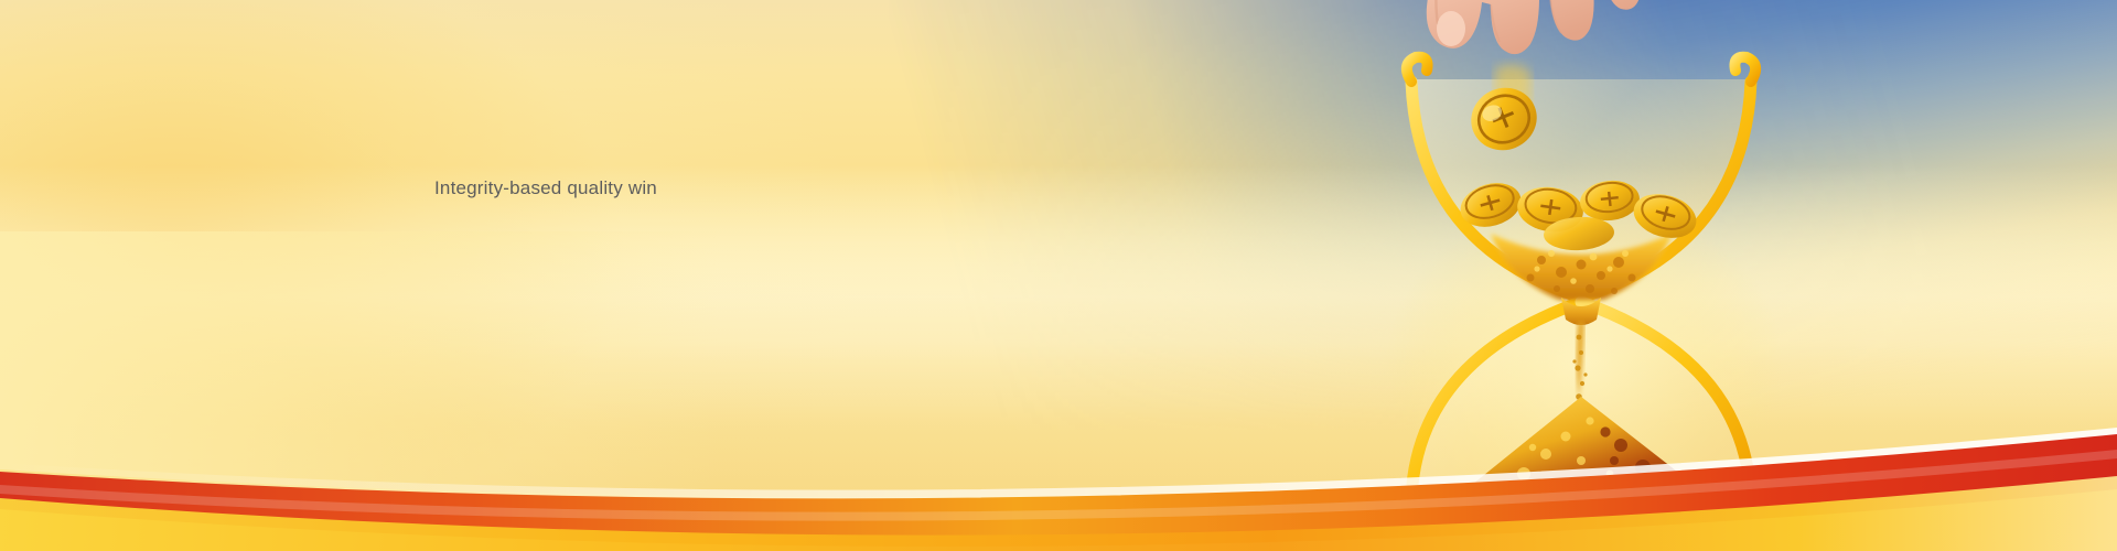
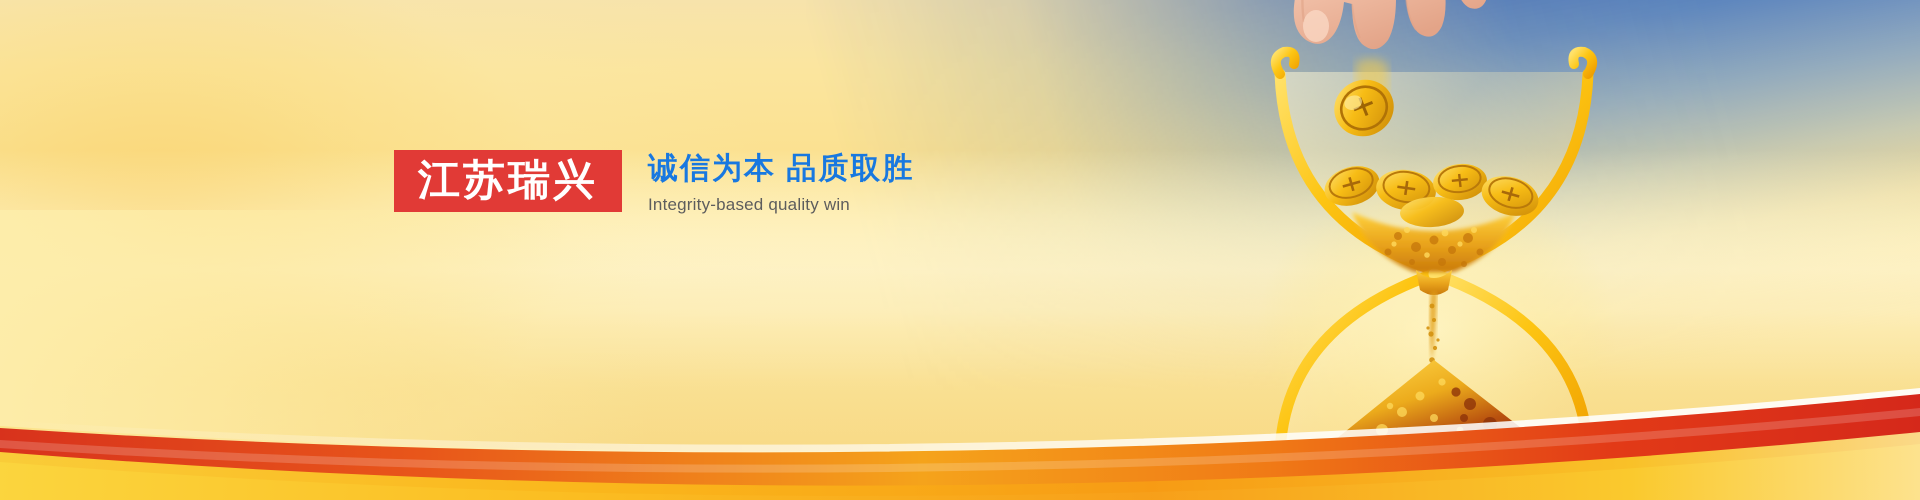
+ 江苏瑞兴
+ 诚信为本 品质取胜
  Integrity-based quality win
